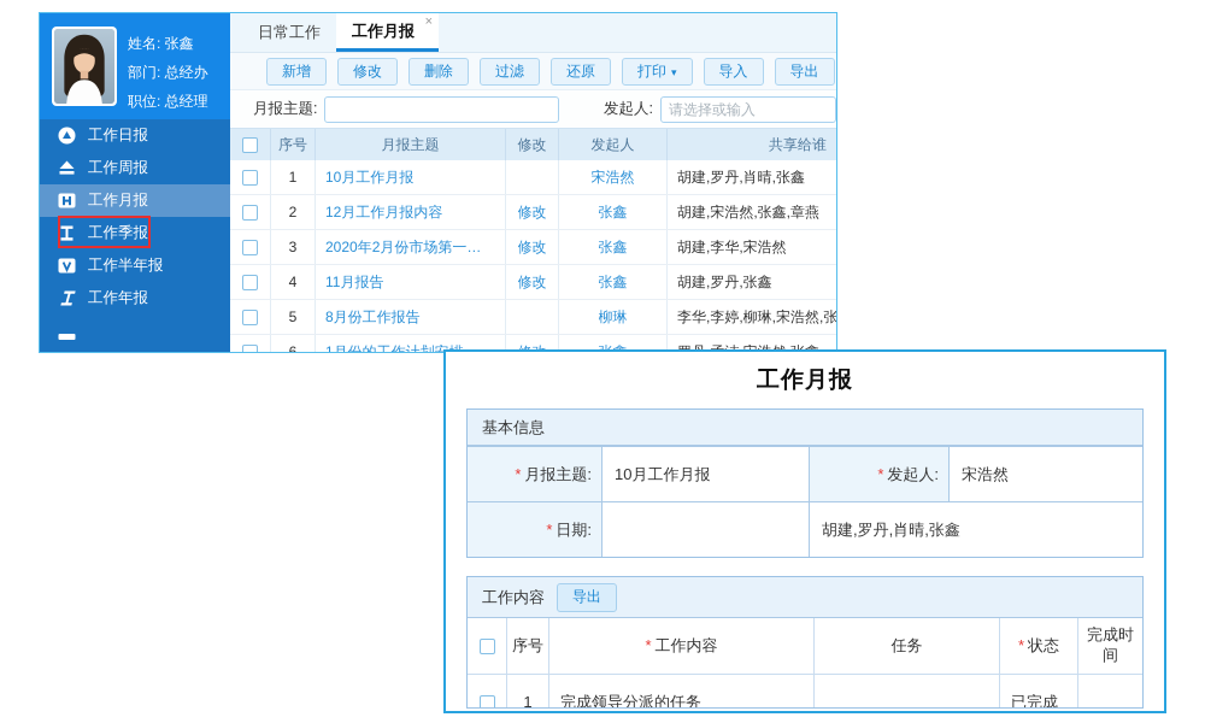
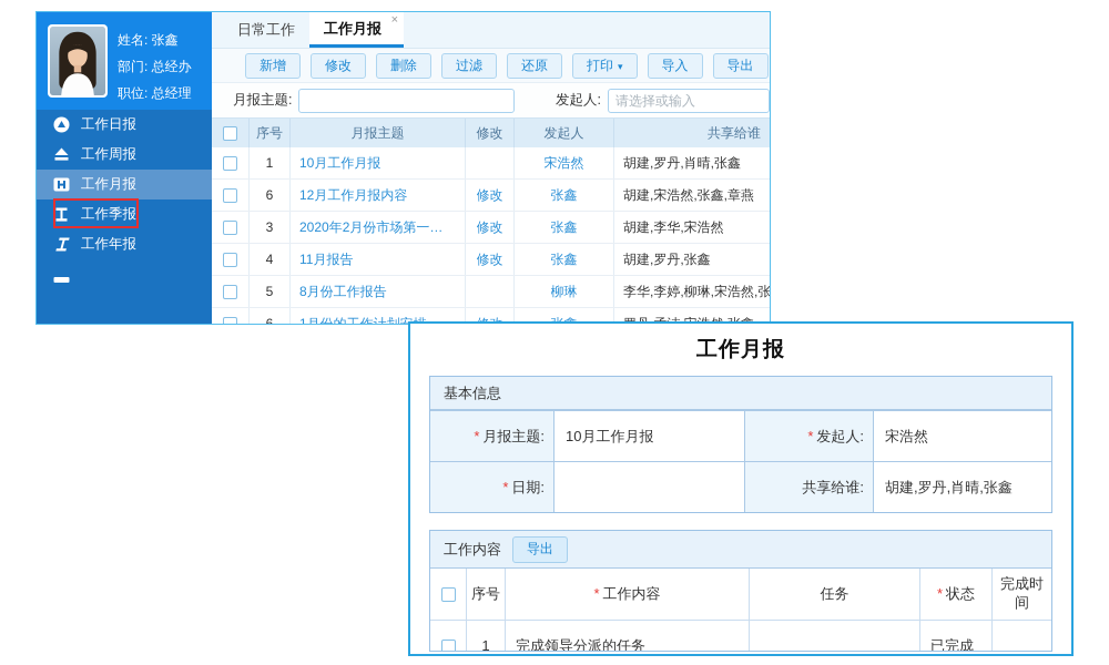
  姓名: 张鑫
  部门: 总经办
  职位: 总经理
  工作日报
  工作周报
  工作月报
  工作季报
- 工作半年报
  工作年报
  日常工作
  工作月报
  ×
  新增
  修改
  删除
  过滤
  还原
  打印 ▾
  导入
  导出
  月报主题:
  发起人:
  请选择或输入
  序号
  月报主题
  修改
  发起人
  共享给谁
  1
  10月工作月报
  宋浩然
  胡建,罗丹,肖晴,张鑫
- 2
+ 6
  12月工作月报内容
  修改
  张鑫
  胡建,宋浩然,张鑫,章燕
  3
  2020年2月份市场第一步财
  修改
  张鑫
  胡建,李华,宋浩然
  4
  11月报告
  修改
  张鑫
  胡建,罗丹,张鑫
  5
  8月份工作报告
  柳琳
  李华,李婷,柳琳,宋浩然,张
  1月份的工作计划安
  工作月报
  基本信息
  *
  月报主题:
  10月工作月报
  *
  发起人:
  宋浩然
  *
  日期:
+ 共享给谁:
  胡建,罗丹,肖晴,张鑫
  工作内容
  导出
  序号
  *
  工作内容
  任务
  *
  状态
  完成时间
  1
  完成领导分派的任务
  已完成
